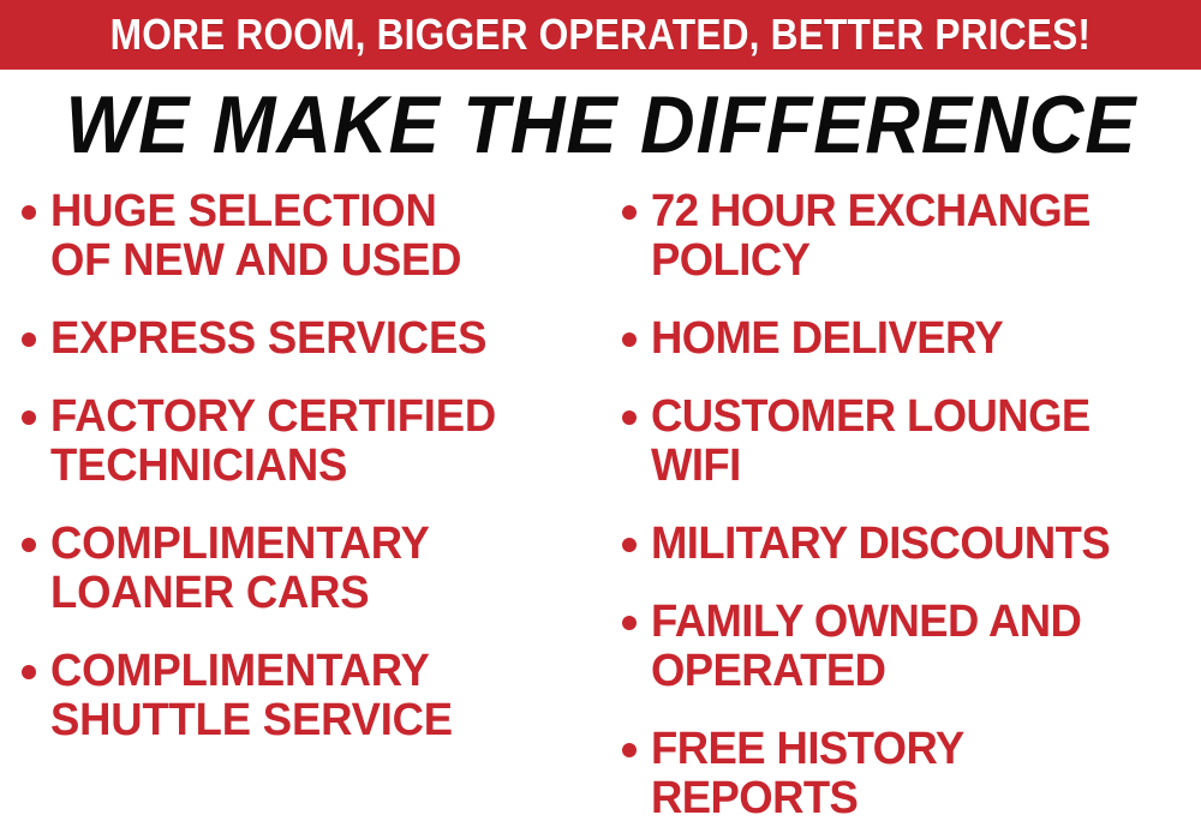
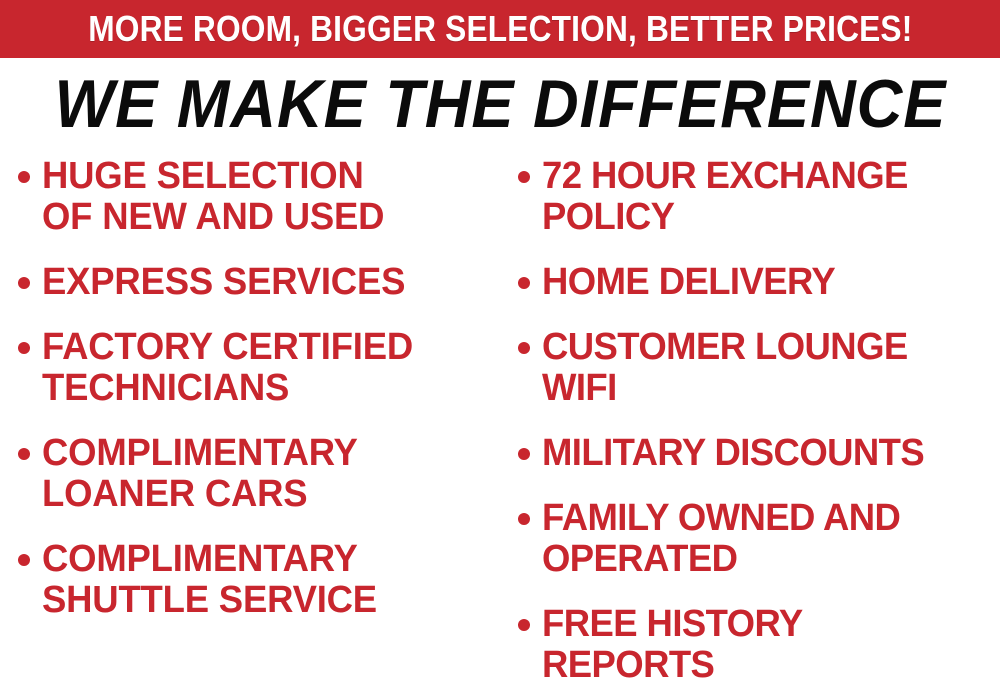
- MORE ROOM, BIGGER OPERATED, BETTER PRICES!
+ MORE ROOM, BIGGER SELECTION, BETTER PRICES!
  WE MAKE THE DIFFERENCE
  HUGE SELECTION
  OF NEW AND USED
  EXPRESS SERVICES
  FACTORY CERTIFIED
  TECHNICIANS
  COMPLIMENTARY
  LOANER CARS
  COMPLIMENTARY
  SHUTTLE SERVICE
  72 HOUR EXCHANGE
  POLICY
  HOME DELIVERY
  CUSTOMER LOUNGE
  WIFI
  MILITARY DISCOUNTS
  FAMILY OWNED AND
  OPERATED
  FREE HISTORY
  REPORTS
